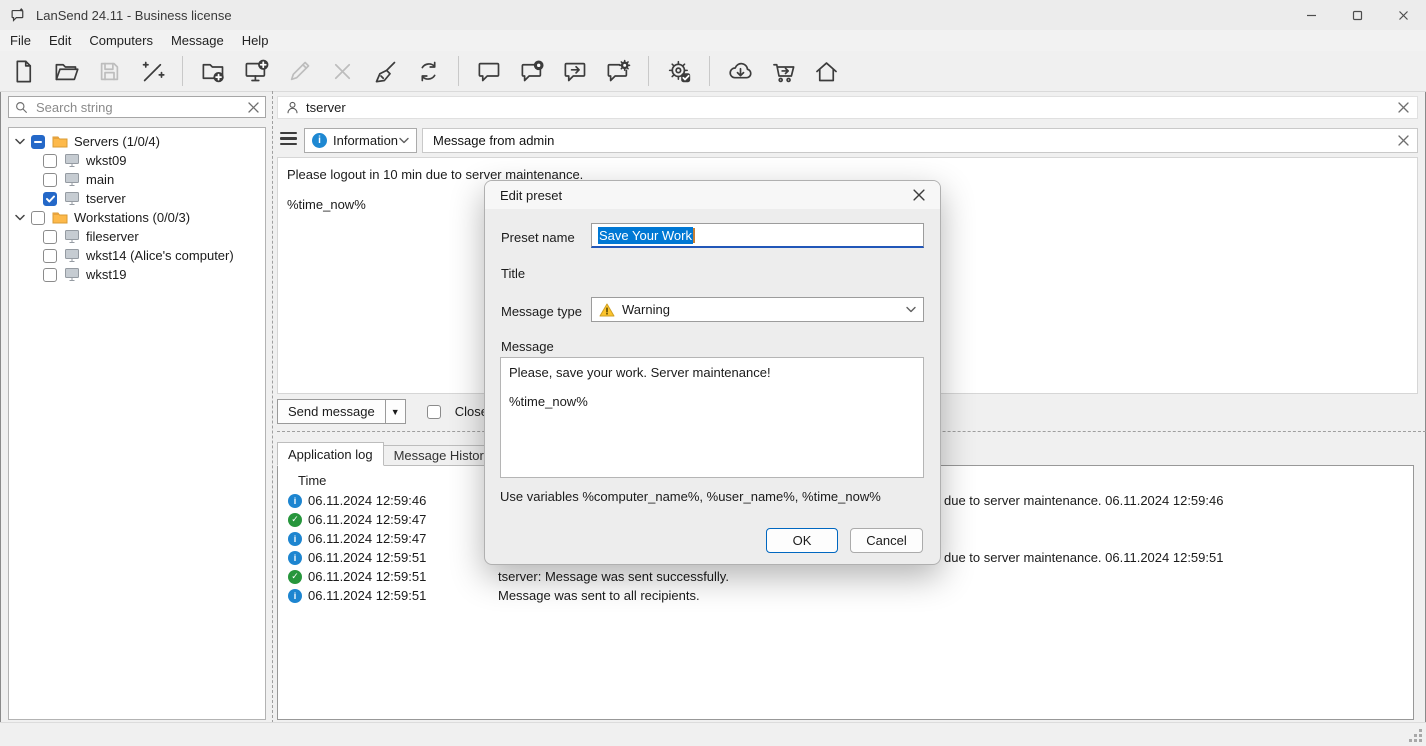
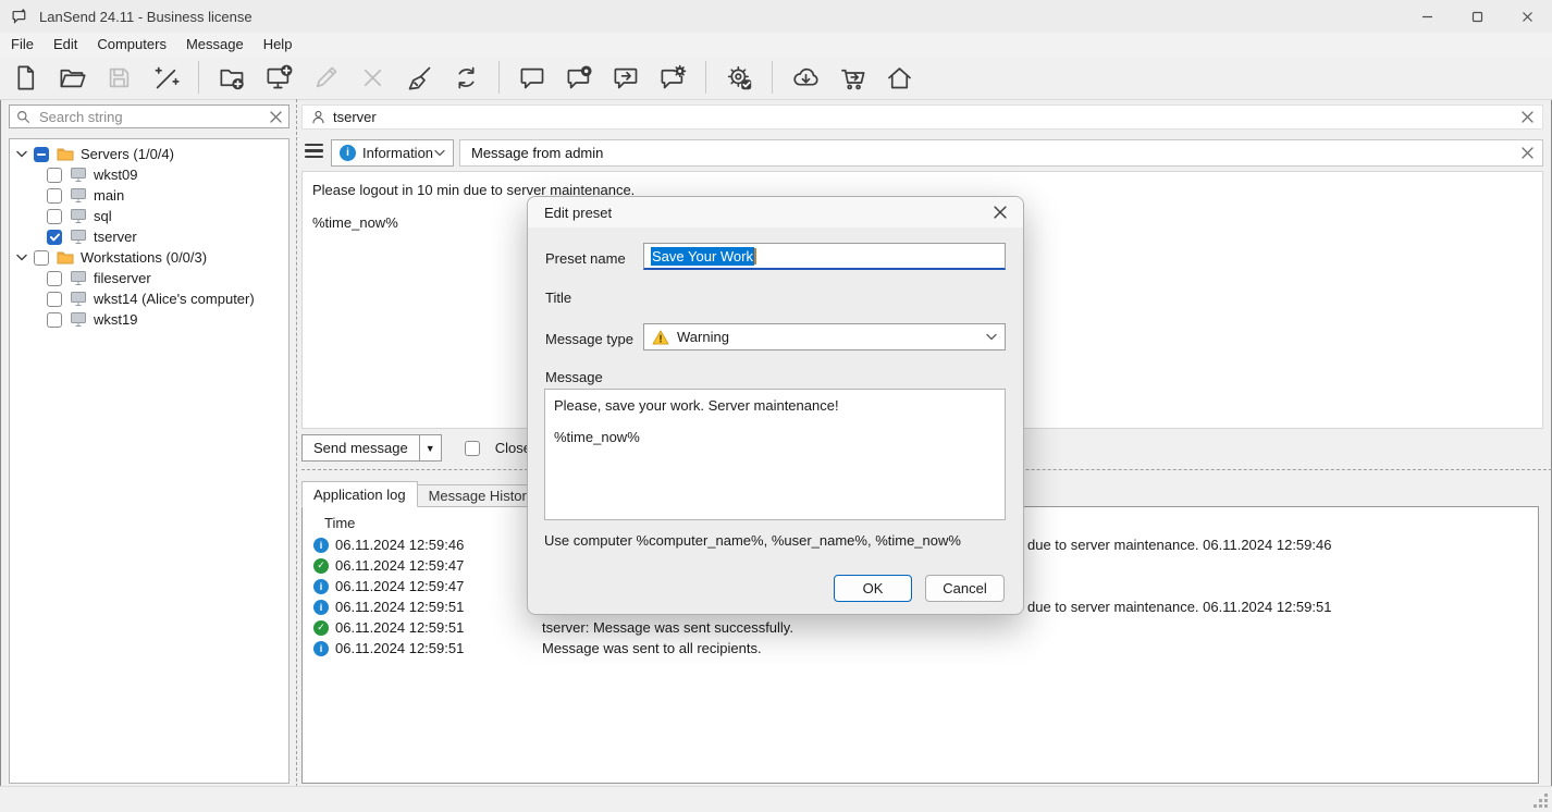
  LanSend 24.11 - Business license
  File
  Edit
  Computers
  Message
  Help
  Search string
  Servers (1/0/4)
  wkst09
  main
+ sql
  tserver
  Workstations (0/0/3)
  fileserver
  wkst14 (Alice's computer)
  wkst19
  tserver
  i
  Information
  Message from admin
  Please logout in 10 min due to server maintenance.
  %time_now%
  Send message
  ▼
  Application log
  Message Histor
  Time
  i
  06.11.2024 12:59:46
  due to server maintenance. 06.11.2024 12:59:46
  ✓
  06.11.2024 12:59:47
  i
  06.11.2024 12:59:47
  i
  06.11.2024 12:59:51
  due to server maintenance. 06.11.2024 12:59:51
  ✓
  06.11.2024 12:59:51
  tserver: Message was sent successfully.
  i
  06.11.2024 12:59:51
  Message was sent to all recipients.
  Edit preset
  Preset name
  Save Your Work
  Title
  Message type
  Warning
  Message
  Please, save your work. Server maintenance!
  %time_now%
- Use variables %computer_name%, %user_name%, %time_now%
+ Use computer %computer_name%, %user_name%, %time_now%
  OK
  Cancel
